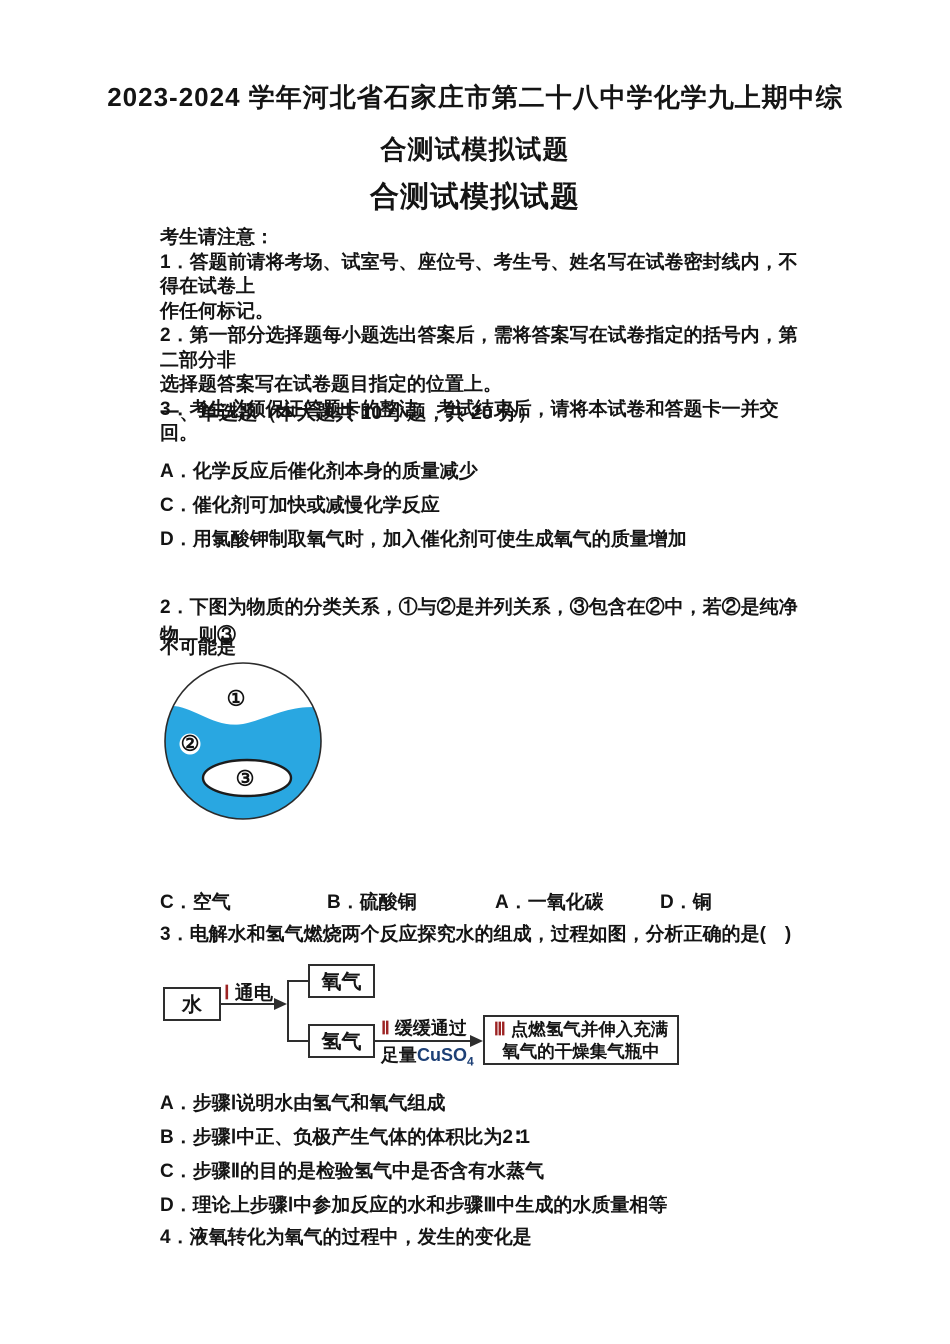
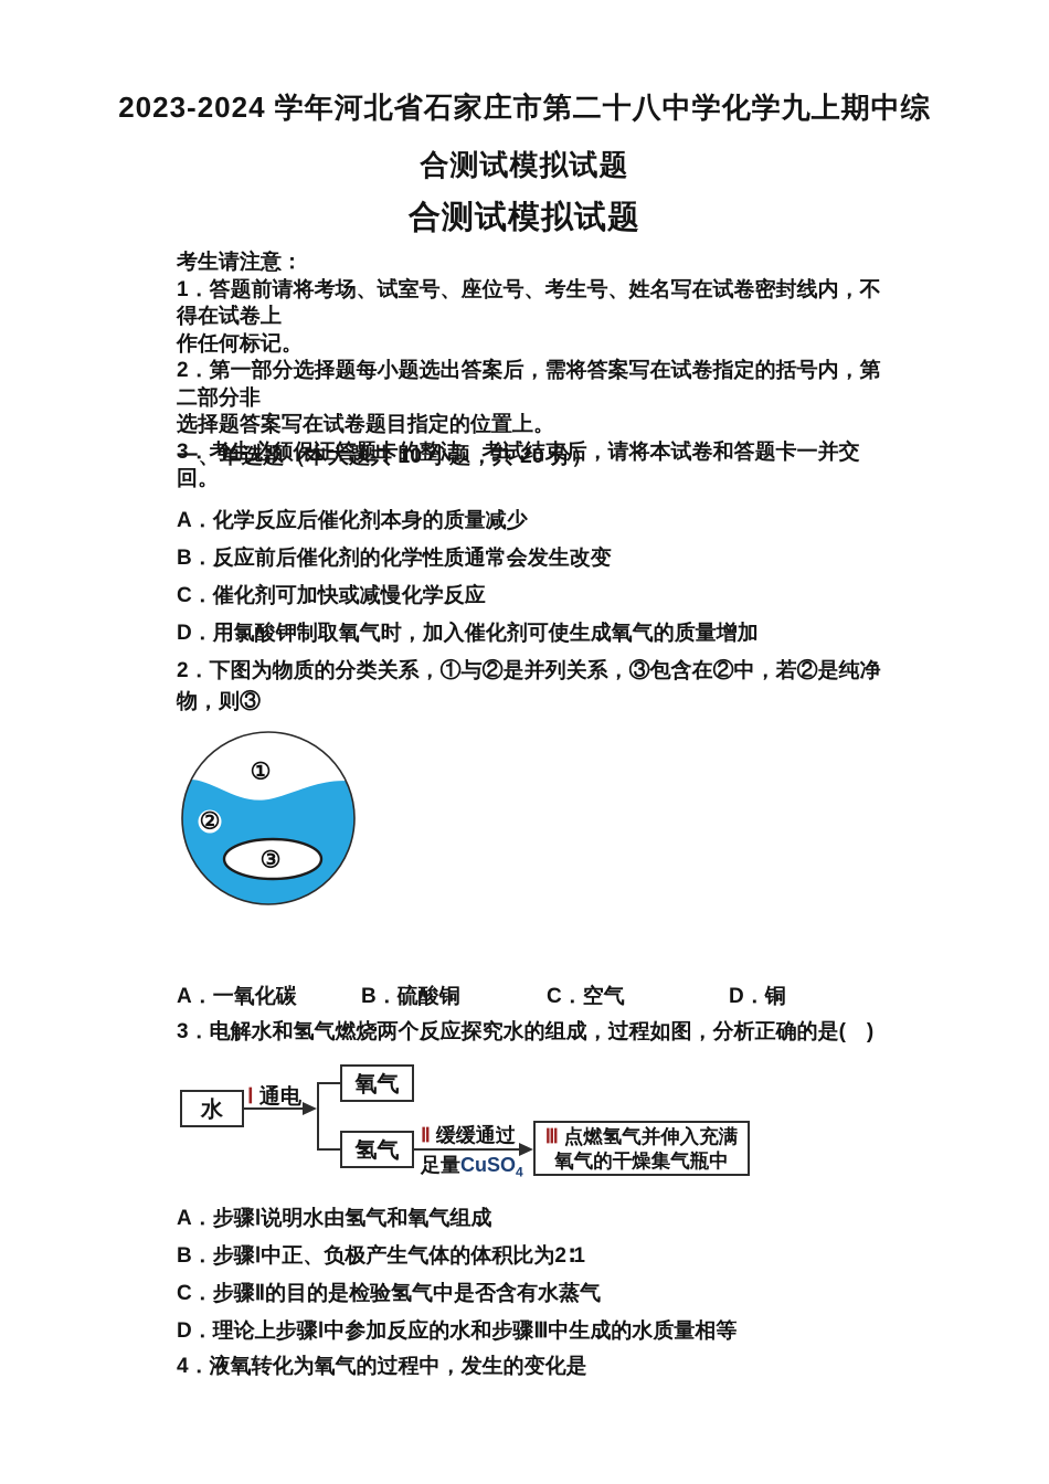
  2023-2024 学年河北省石家庄市第二十八中学化学九上期中综
  合测试模拟试题
  合测试模拟试题
  考生请注意：
  1．答题前请将考场、试室号、座位号、考生号、姓名写在试卷密封线内，不得在试卷上
  作任何标记。
  2．第一部分选择题每小题选出答案后，需将答案写在试卷指定的括号内，第二部分非
  选择题答案写在试卷题目指定的位置上。
  3．考生必须保证答题卡的整洁。考试结束后，请将本试卷和答题卡一并交回。
  一、单选题（本大题共 10 小题，共 20 分）
  A．化学反应后催化剂本身的质量减少
+ B．反应前后催化剂的化学性质通常会发生改变
  C．催化剂可加快或减慢化学反应
  D．用氯酸钾制取氧气时，加入催化剂可使生成氧气的质量增加
  2．下图为物质的分类关系，①与②是并列关系，③包含在②中，若②是纯净物，则③
- 不可能是
  ①
  ②
  ③
- C．空气
+ A．一氧化碳
  B．硫酸铜
- A．一氧化碳
+ C．空气
  D．铜
  3．电解水和氢气燃烧两个反应探究水的组成，过程如图，分析正确的是( )
  水
  Ⅰ 通电
  氧气
  氢气
  Ⅱ 缓缓通过
  足量CuSO4
  Ⅲ 点燃氢气并伸入充满
  氧气的干燥集气瓶中
  A．步骤Ⅰ说明水由氢气和氧气组成
  B．步骤Ⅰ中正、负极产生气体的体积比为2∶1
  C．步骤Ⅱ的目的是检验氢气中是否含有水蒸气
  D．理论上步骤Ⅰ中参加反应的水和步骤Ⅲ中生成的水质量相等
  4．液氧转化为氧气的过程中，发生的变化是
